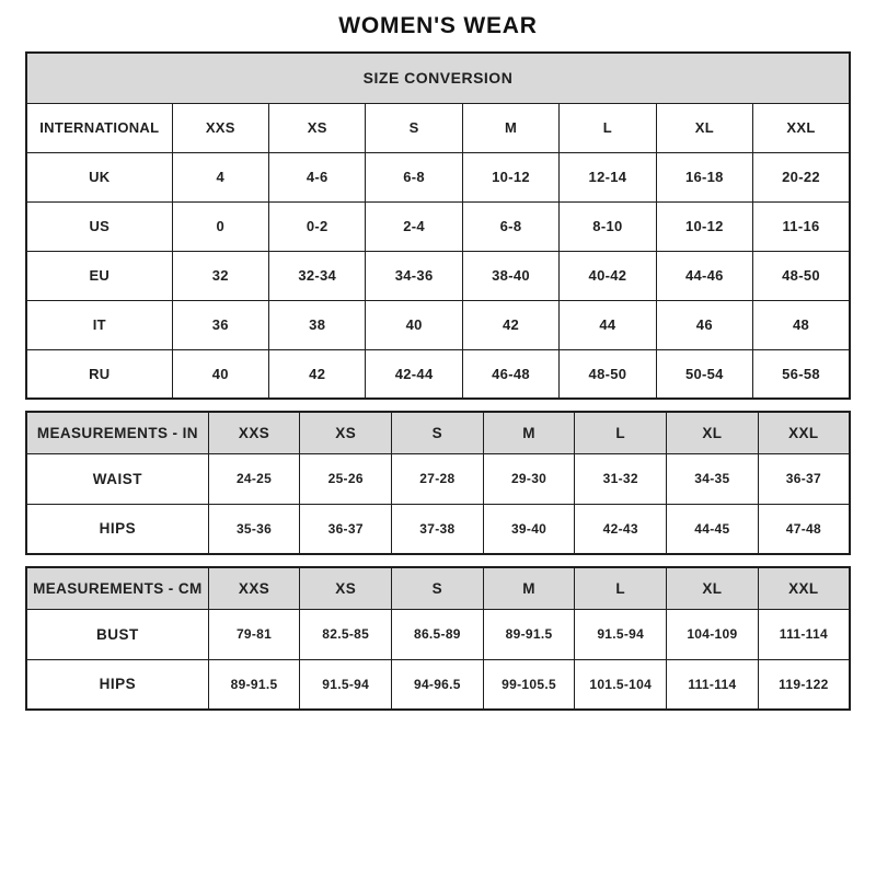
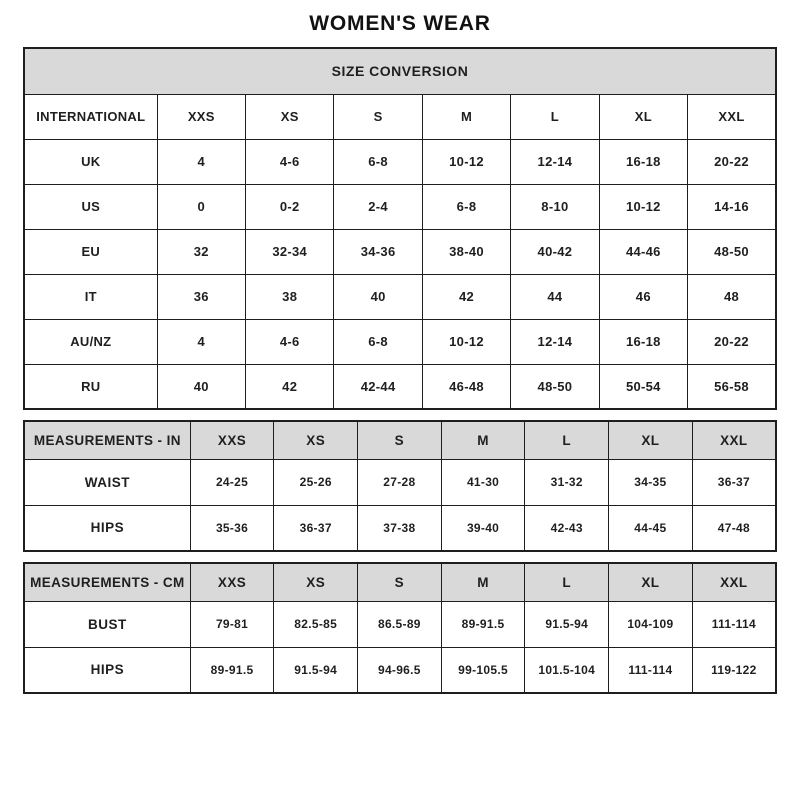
  WOMEN'S WEAR
  SIZE CONVERSION
  INTERNATIONAL	XXS	XS	S	M	L	XL	XXL
  UK	4	4-6	6-8	10-12	12-14	16-18	20-22
- US	0	0-2	2-4	6-8	8-10	10-12	11-16
+ US	0	0-2	2-4	6-8	8-10	10-12	14-16
  EU	32	32-34	34-36	38-40	40-42	44-46	48-50
  IT	36	38	40	42	44	46	48
+ AU/NZ	4	4-6	6-8	10-12	12-14	16-18	20-22
  RU	40	42	42-44	46-48	48-50	50-54	56-58
  MEASUREMENTS - IN	XXS	XS	S	M	L	XL	XXL
- WAIST	24-25	25-26	27-28	29-30	31-32	34-35	36-37
+ WAIST	24-25	25-26	27-28	41-30	31-32	34-35	36-37
  HIPS	35-36	36-37	37-38	39-40	42-43	44-45	47-48
  MEASUREMENTS - CM	XXS	XS	S	M	L	XL	XXL
  BUST	79-81	82.5-85	86.5-89	89-91.5	91.5-94	104-109	111-114
  HIPS	89-91.5	91.5-94	94-96.5	99-105.5	101.5-104	111-114	119-122
